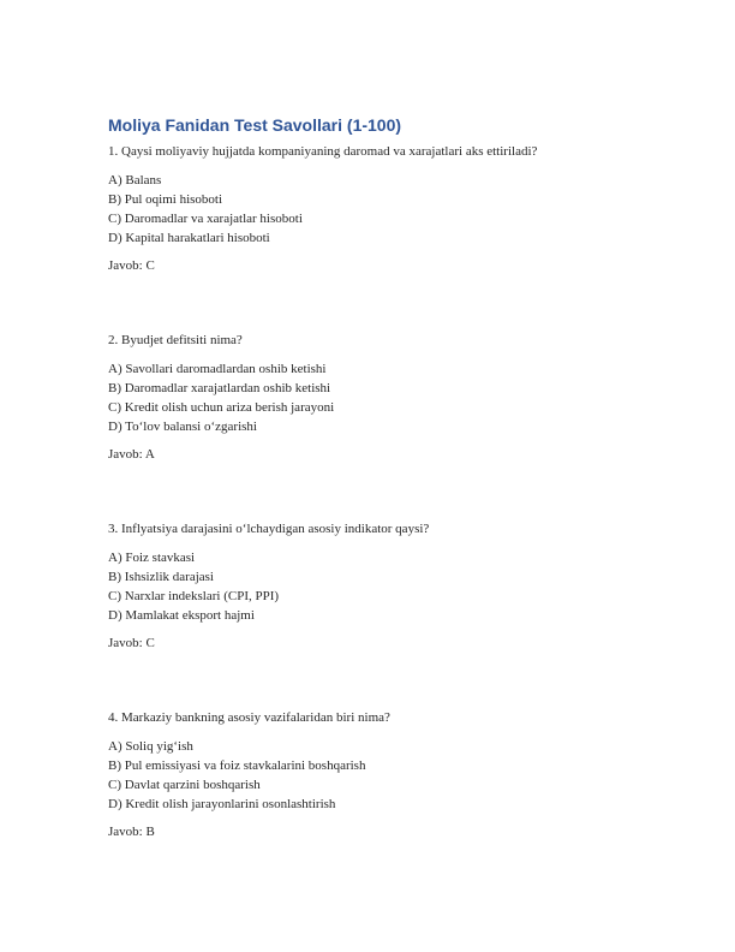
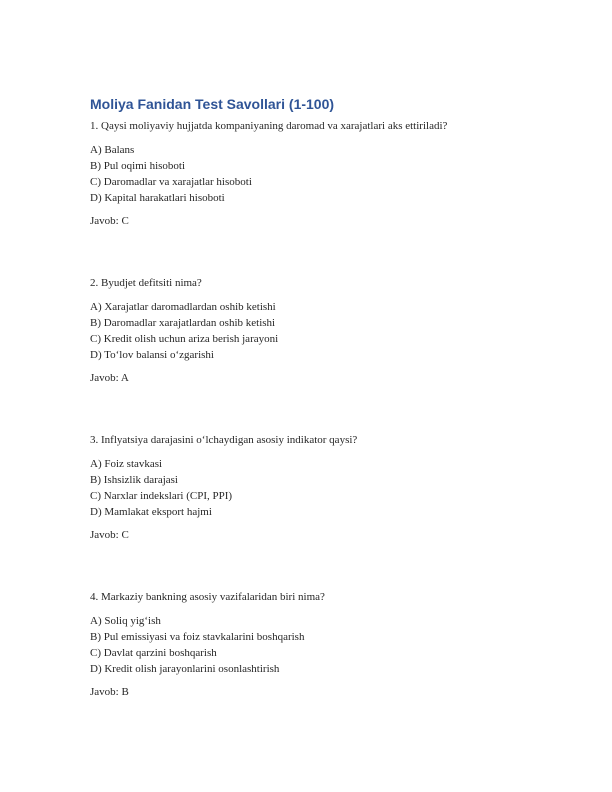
  Moliya Fanidan Test Savollari (1-100)
  1. Qaysi moliyaviy hujjatda kompaniyaning daromad va xarajatlari aks ettiriladi?
  A) Balans
  B) Pul oqimi hisoboti
  C) Daromadlar va xarajatlar hisoboti
  D) Kapital harakatlari hisoboti
  Javob: C
  2. Byudjet defitsiti nima?
- A) Savollari daromadlardan oshib ketishi
+ A) Xarajatlar daromadlardan oshib ketishi
  B) Daromadlar xarajatlardan oshib ketishi
  C) Kredit olish uchun ariza berish jarayoni
  D) Toʻlov balansi oʻzgarishi
  Javob: A
  3. Inflyatsiya darajasini oʻlchaydigan asosiy indikator qaysi?
  A) Foiz stavkasi
  B) Ishsizlik darajasi
  C) Narxlar indekslari (CPI, PPI)
  D) Mamlakat eksport hajmi
  Javob: C
  4. Markaziy bankning asosiy vazifalaridan biri nima?
  A) Soliq yigʻish
  B) Pul emissiyasi va foiz stavkalarini boshqarish
  C) Davlat qarzini boshqarish
  D) Kredit olish jarayonlarini osonlashtirish
  Javob: B
